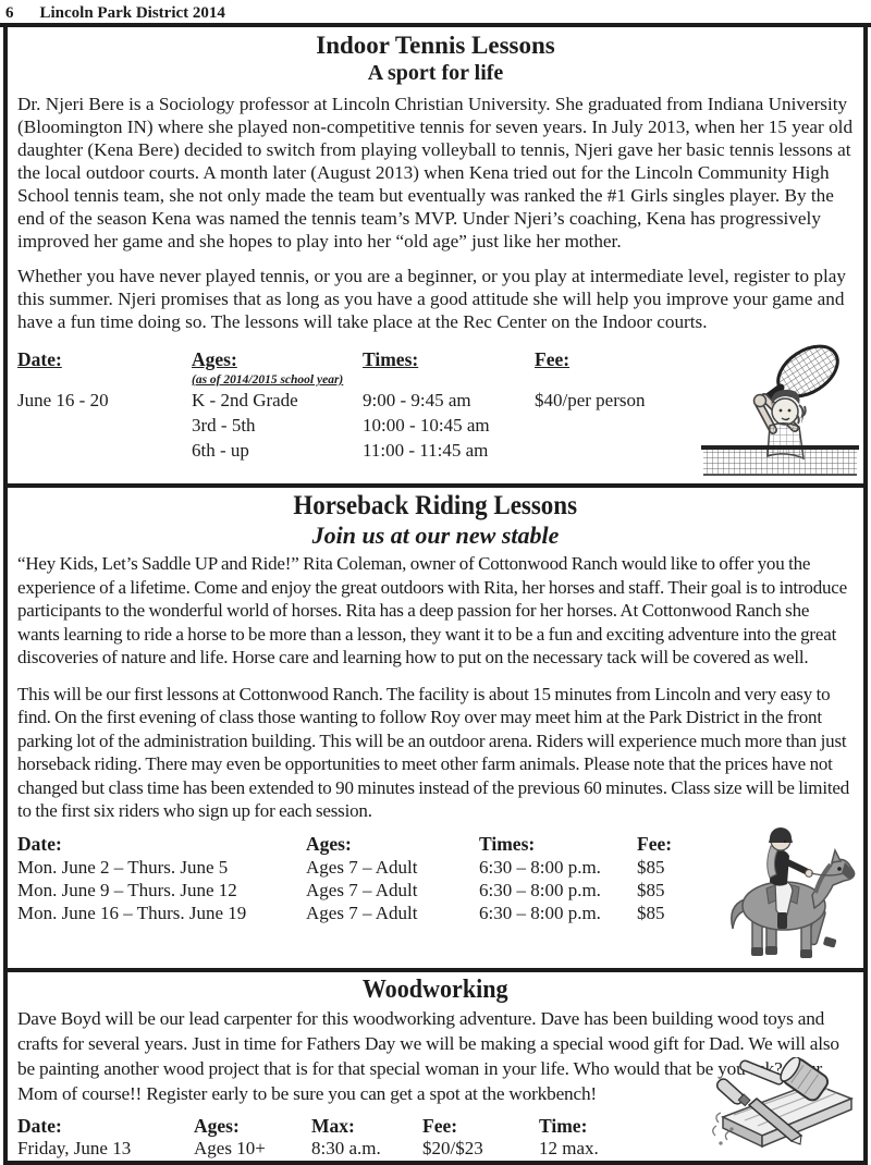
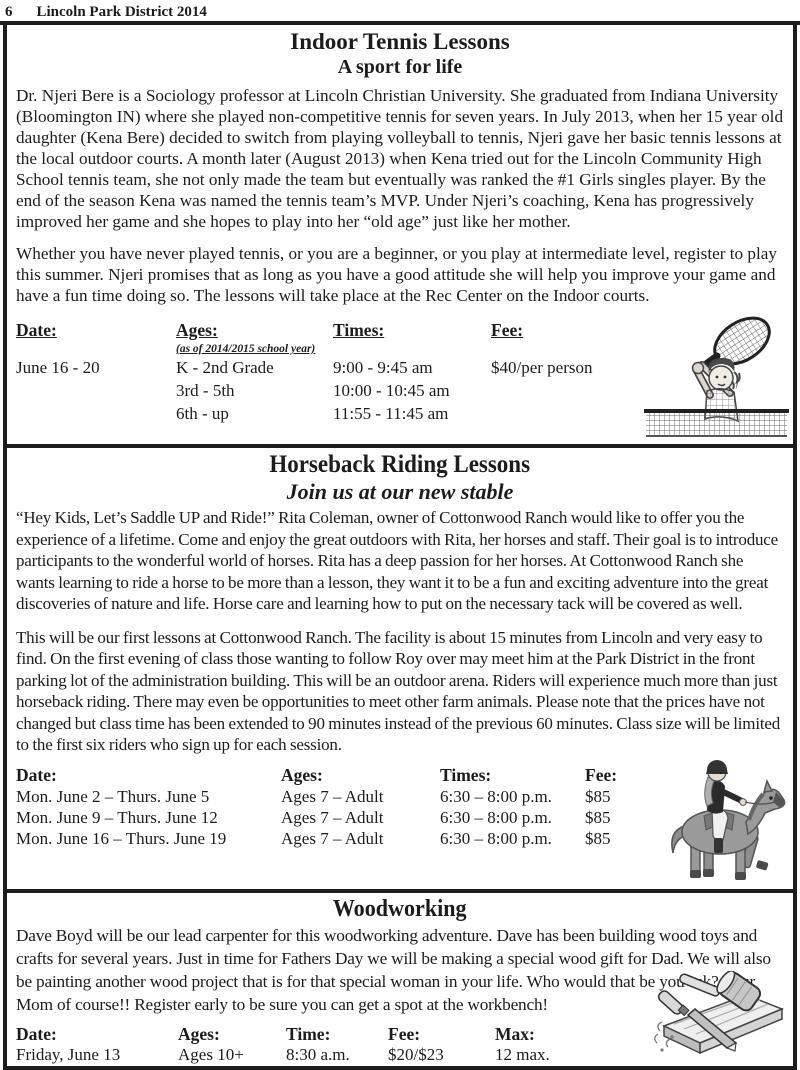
  6
  Lincoln Park District 2014
  Indoor Tennis Lessons
  A sport for life
  Dr. Njeri Bere is a Sociology professor at Lincoln Christian University. She graduated from Indiana University (Bloomington IN) where she played non-competitive tennis for seven years. In July 2013, when her 15 year old daughter (Kena Bere) decided to switch from playing volleyball to tennis, Njeri gave her basic tennis lessons at the local outdoor courts. A month later (August 2013) when Kena tried out for the Lincoln Community High School tennis team, she not only made the team but eventually was ranked the #1 Girls singles player. By the end of the season Kena was named the tennis team’s MVP. Under Njeri’s coaching, Kena has progressively improved her game and she hopes to play into her “old age” just like her mother.
  Whether you have never played tennis, or you are a beginner, or you play at intermediate level, register to play this summer. Njeri promises that as long as you have a good attitude she will help you improve your game and have a fun time doing so. The lessons will take place at the Rec Center on the Indoor courts.
  Date:
  Ages:
  Times:
  Fee:
  (as of 2014/2015 school year)
  June 16 - 20
  K - 2nd Grade
  9:00 - 9:45 am
  $40/per person
  3rd - 5th
  10:00 - 10:45 am
  6th - up
- 11:00 - 11:45 am
+ 11:55 - 11:45 am
  Horseback Riding Lessons
  Join us at our new stable
  “Hey Kids, Let’s Saddle UP and Ride!” Rita Coleman, owner of Cottonwood Ranch would like to offer you the experience of a lifetime. Come and enjoy the great outdoors with Rita, her horses and staff. Their goal is to introduce participants to the wonderful world of horses. Rita has a deep passion for her horses. At Cottonwood Ranch she wants learning to ride a horse to be more than a lesson, they want it to be a fun and exciting adventure into the great discoveries of nature and life. Horse care and learning how to put on the necessary tack will be covered as well.
  This will be our first lessons at Cottonwood Ranch. The facility is about 15 minutes from Lincoln and very easy to find. On the first evening of class those wanting to follow Roy over may meet him at the Park District in the front parking lot of the administration building. This will be an outdoor arena. Riders will experience much more than just horseback riding. There may even be opportunities to meet other farm animals. Please note that the prices have not changed but class time has been extended to 90 minutes instead of the previous 60 minutes. Class size will be limited to the first six riders who sign up for each session.
  Date:
  Ages:
  Times:
  Fee:
  Mon. June 2 – Thurs. June 5
  Ages 7 – Adult
  6:30 – 8:00 p.m.
  $85
  Mon. June 9 – Thurs. June 12
  Ages 7 – Adult
  6:30 – 8:00 p.m.
  $85
  Mon. June 16 – Thurs. June 19
  Ages 7 – Adult
  6:30 – 8:00 p.m.
  $85
  Woodworking
  Dave Boyd will be our lead carpenter for this woodworking adventure. Dave has been building wood toys and crafts for several years. Just in time for Fathers Day we will be making a special wood gift for Dad. We will also be painting another wood project that is for that special woman in your life. Who would that be yok?r Mom of course!! Register early to be sure you can get a spot at the workbench!
  Date:
  Ages:
- Max:
+ Time:
  Fee:
- Time:
+ Max:
  Friday, June 13
  Ages 10+
  8:30 a.m.
  $20/$23
  12 max.
